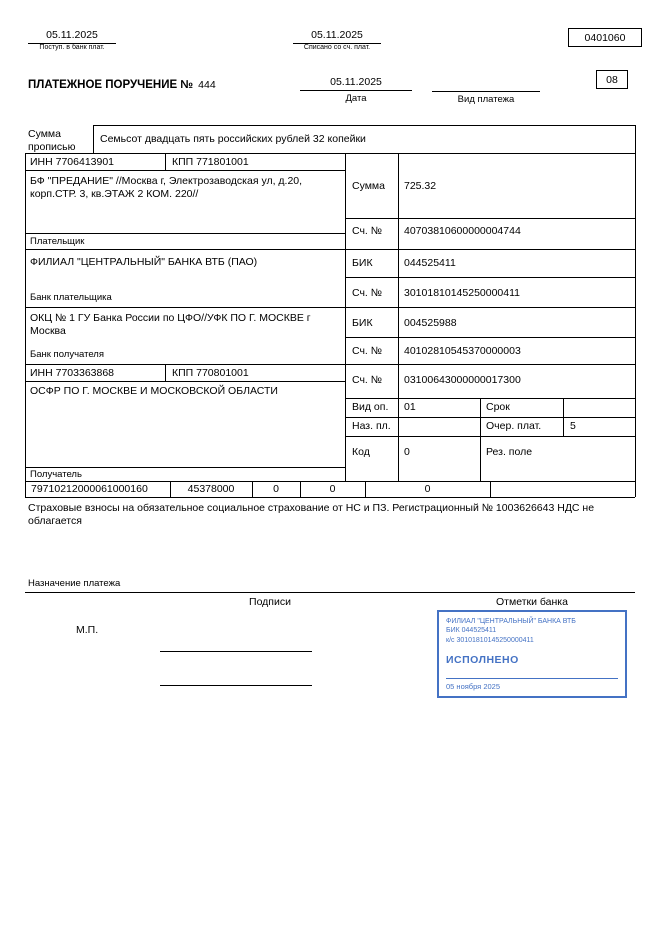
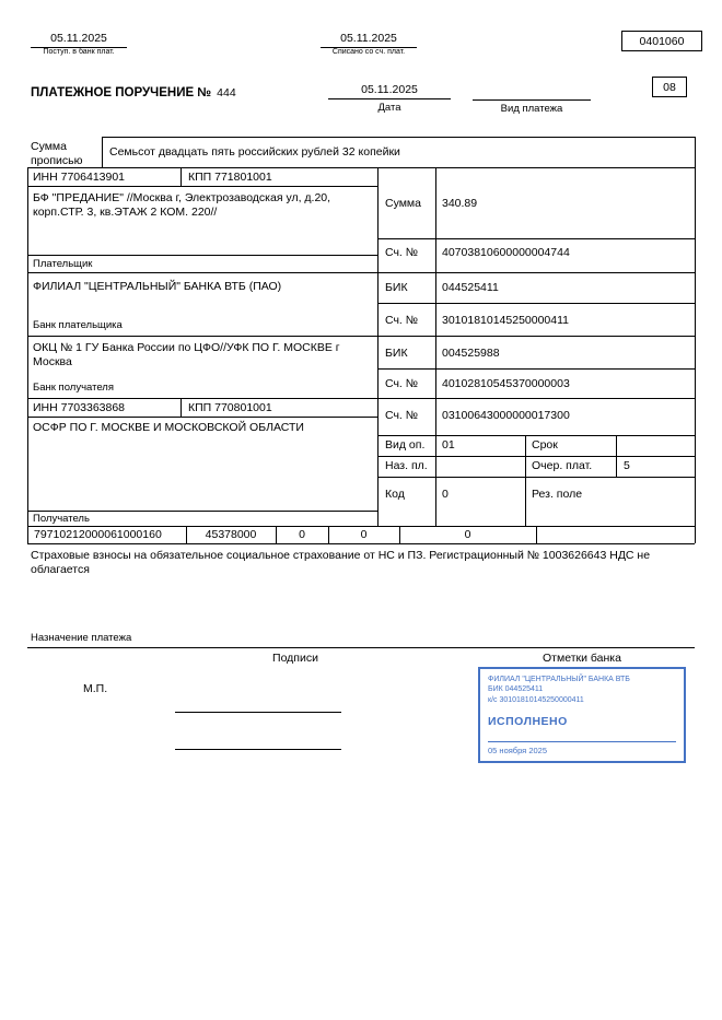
  05.11.2025
  05.11.2025
  0401060
  ПЛАТЕЖНОЕ ПОРУЧЕНИЕ №
  444
  05.11.2025
  Дата
  Вид платежа
  08
  Сумма прописью
  Семьсот двадцать пять российских рублей 32 копейки
  ИНН 7706413901
  КПП 771801001
  БФ "ПРЕДАНИЕ" //Москва г, Электрозаводская ул, д.20, корп.СТР. 3, кв.ЭТАЖ 2 КОМ. 220//
  Плательщик
  Сумма
- 725.32
+ 340.89
  Сч. №
  40703810600000004744
  ФИЛИАЛ "ЦЕНТРАЛЬНЫЙ" БАНКА ВТБ (ПАО)
  БИК
  044525411
  Сч. №
  30101810145250000411
  Банк плательщика
  ОКЦ № 1 ГУ Банка России по ЦФО//УФК ПО Г. МОСКВЕ г Москва
  БИК
  004525988
  Сч. №
  40102810545370000003
  Банк получателя
  ИНН 7703363868
  КПП 770801001
  Сч. №
  03100643000000017300
  ОСФР ПО Г. МОСКВЕ И МОСКОВСКОЙ ОБЛАСТИ
  Вид оп.
  01
  Срок
  Наз. пл.
  Очер. плат.
  5
  Код
  0
  Рез. поле
  Получатель
  79710212000061000160
  45378000
  0
  0
  0
  Страховые взносы на обязательное социальное страхование от НС и ПЗ. Регистрационный № 1003626643 НДС не облагается
  Назначение платежа
  Подписи
  Отметки банка
  М.П.
  ИСПОЛНЕНО
  05 ноября 2025
